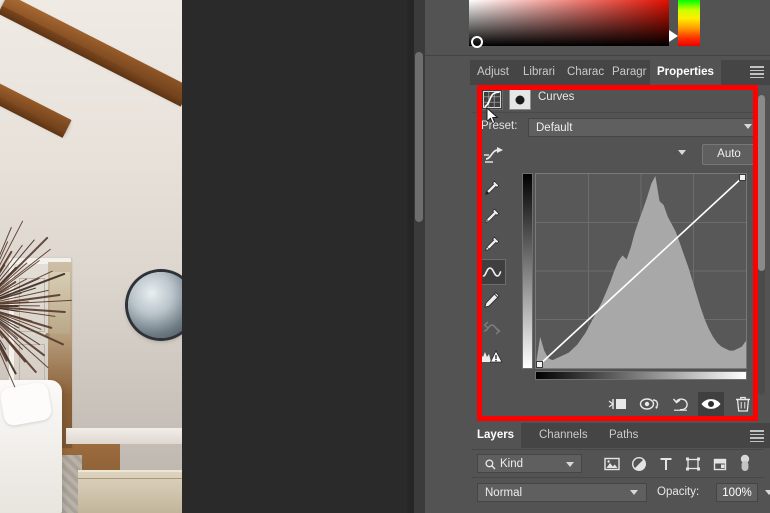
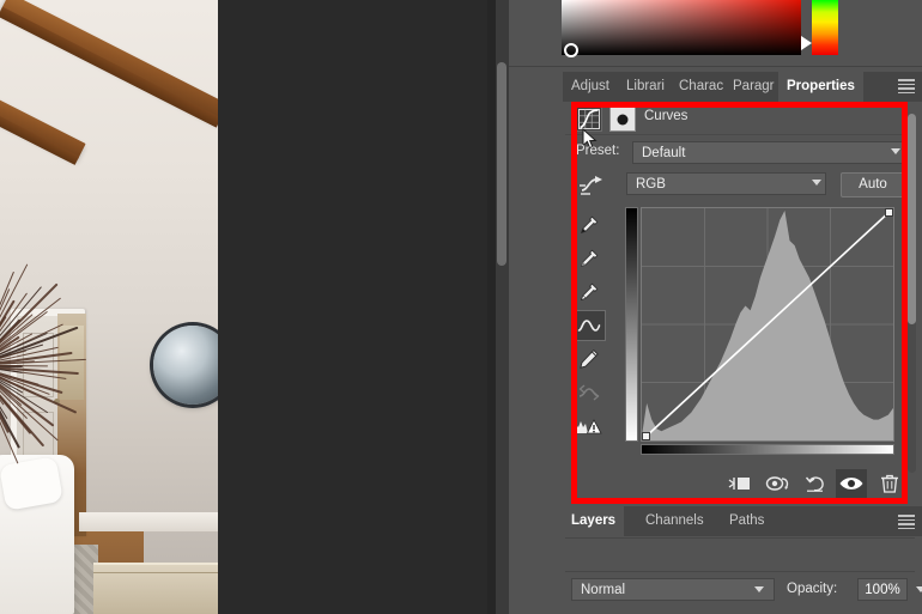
  Adjust
  Librari
  Charac
  Paragr
  Properties
  Curves
  Preset:
  Default
+ RGB
  Auto
  Layers
  Channels
  Paths
- Kind
  Normal
  Opacity:
  100%
